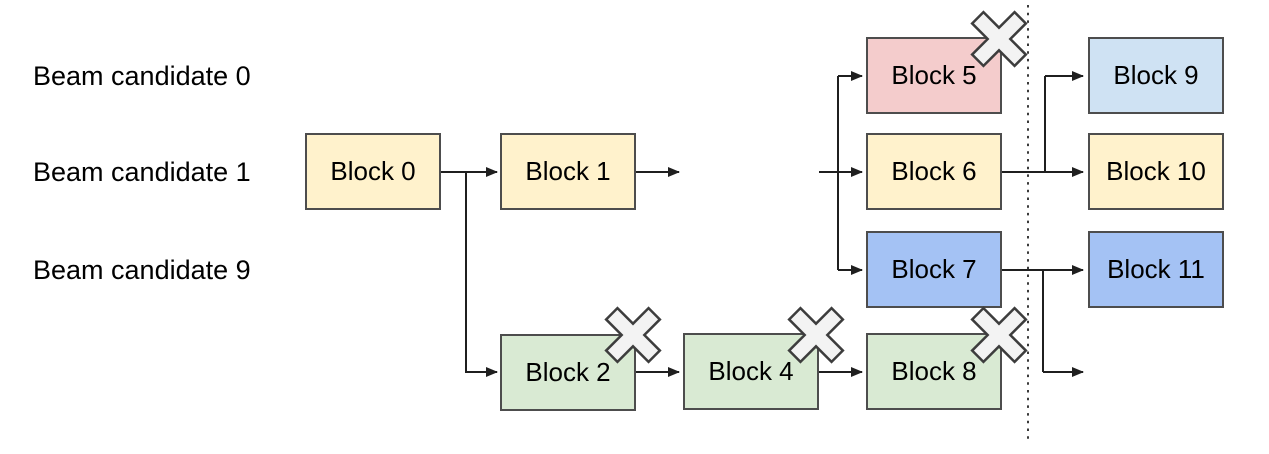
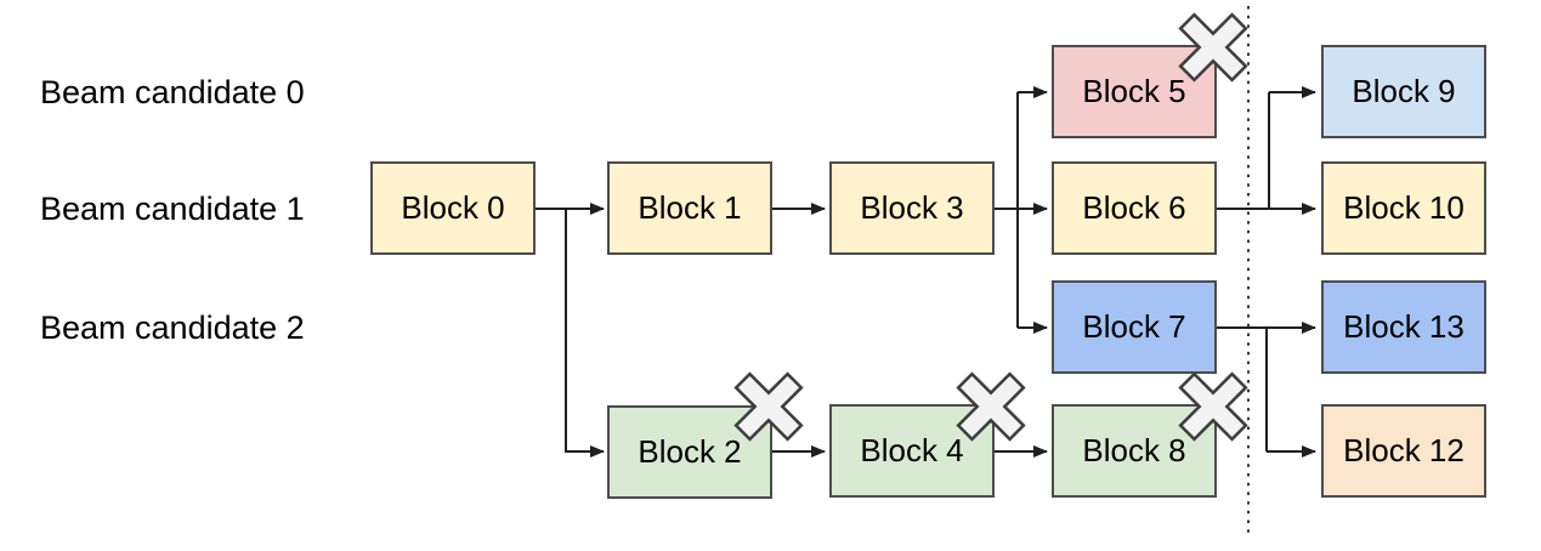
  Beam candidate 0
  Beam candidate 1
- Beam candidate 9
+ Beam candidate 2
  Block 0
  Block 1
+ Block 3
  Block 5
  Block 6
  Block 7
  Block 2
  Block 4
  Block 8
  Block 9
  Block 10
- Block 11
+ Block 13
+ Block 12
